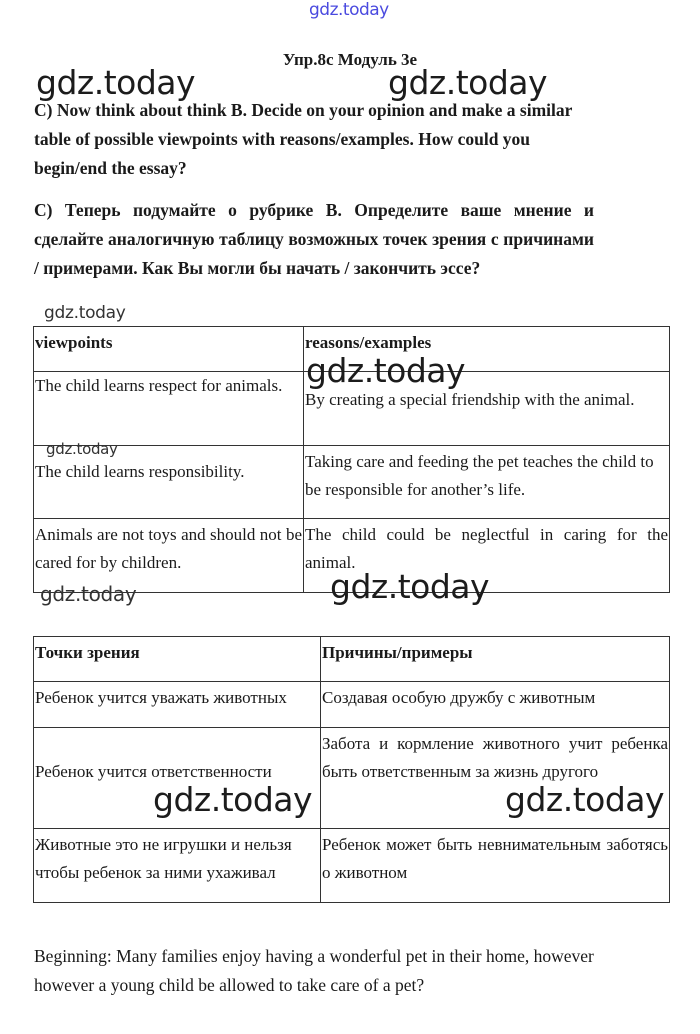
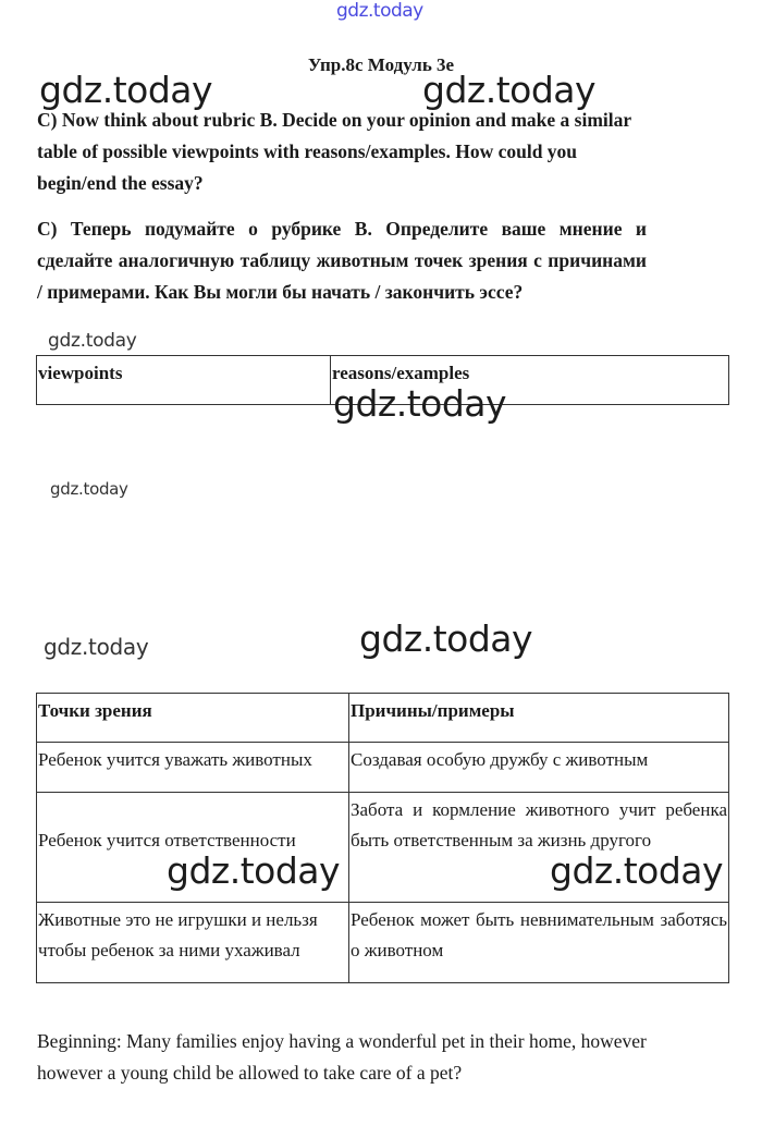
  gdz.today
  gdz.today
  gdz.today
  Упр.8с Модуль 3е
- C) Now think about think B. Decide on your opinion and make a similar table of possible viewpoints with reasons/examples. How could you begin/end the essay?
+ C) Now think about rubric B. Decide on your opinion and make a similar table of possible viewpoints with reasons/examples. How could you begin/end the essay?
- С) Теперь подумайте о рубрике В. Определите ваше мнение и сделайте аналогичную таблицу возможных точек зрения с причинами / примерами. Как Вы могли бы начать / закончить эссе?
+ С) Теперь подумайте о рубрике В. Определите ваше мнение и сделайте аналогичную таблицу животным точек зрения с причинами / примерами. Как Вы могли бы начать / закончить эссе?
  gdz.today
  viewpoints	reasons/examples
- The child learns respect for animals.	By creating a special friendship with the animal.
- The child learns responsibility.	Taking care and feeding the pet teaches the child to be responsible for another’s life.
- Animals are not toys and should not be cared for by children.	The child could be neglectful in caring for the animal.
  gdz.today
  gdz.today
  gdz.today
  gdz.today
  Точки зрения	Причины/примеры
  Ребенок учится уважать животных	Создавая особую дружбу с животным
  Ребенок учится ответственности	Забота и кормление животного учит ребенка быть ответственным за жизнь другого
  Животные это не игрушки и нельзя чтобы ребенок за ними ухаживал	Ребенок может быть невнимательным заботясь о животном
  gdz.today
  gdz.today
  Beginning: Many families enjoy having a wonderful pet in their home, however however a young child be allowed to take care of a pet?
